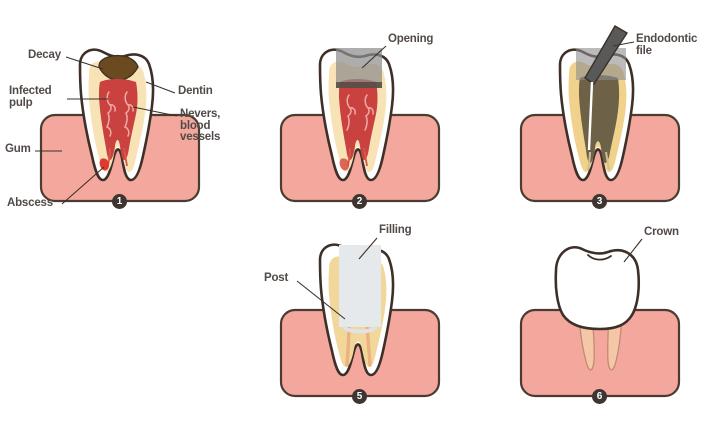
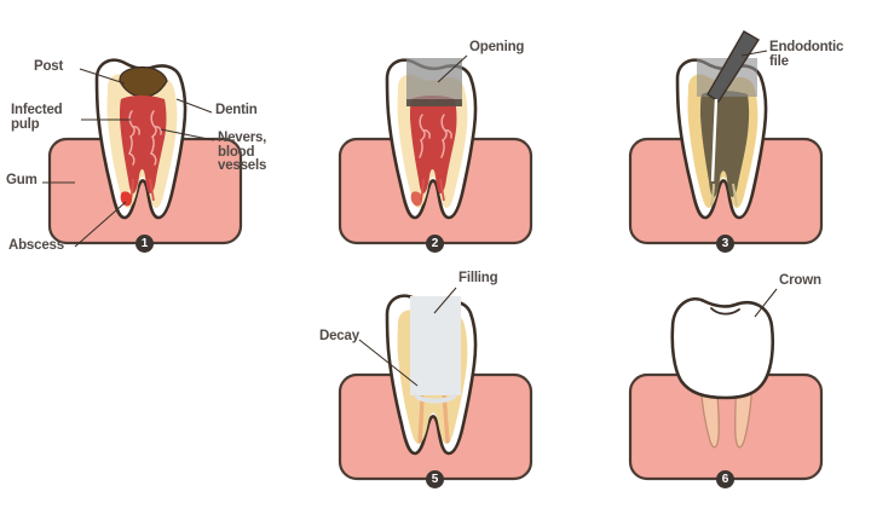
- Decay
+ Post
  Infected
  pulp
  Gum
  Abscess
  Dentin
  Nevers,
  blood
  vessels
  1
  Opening
  2
  Endodontic
  file
  3
  Filling
- Post
+ Decay
  5
  Crown
  6
